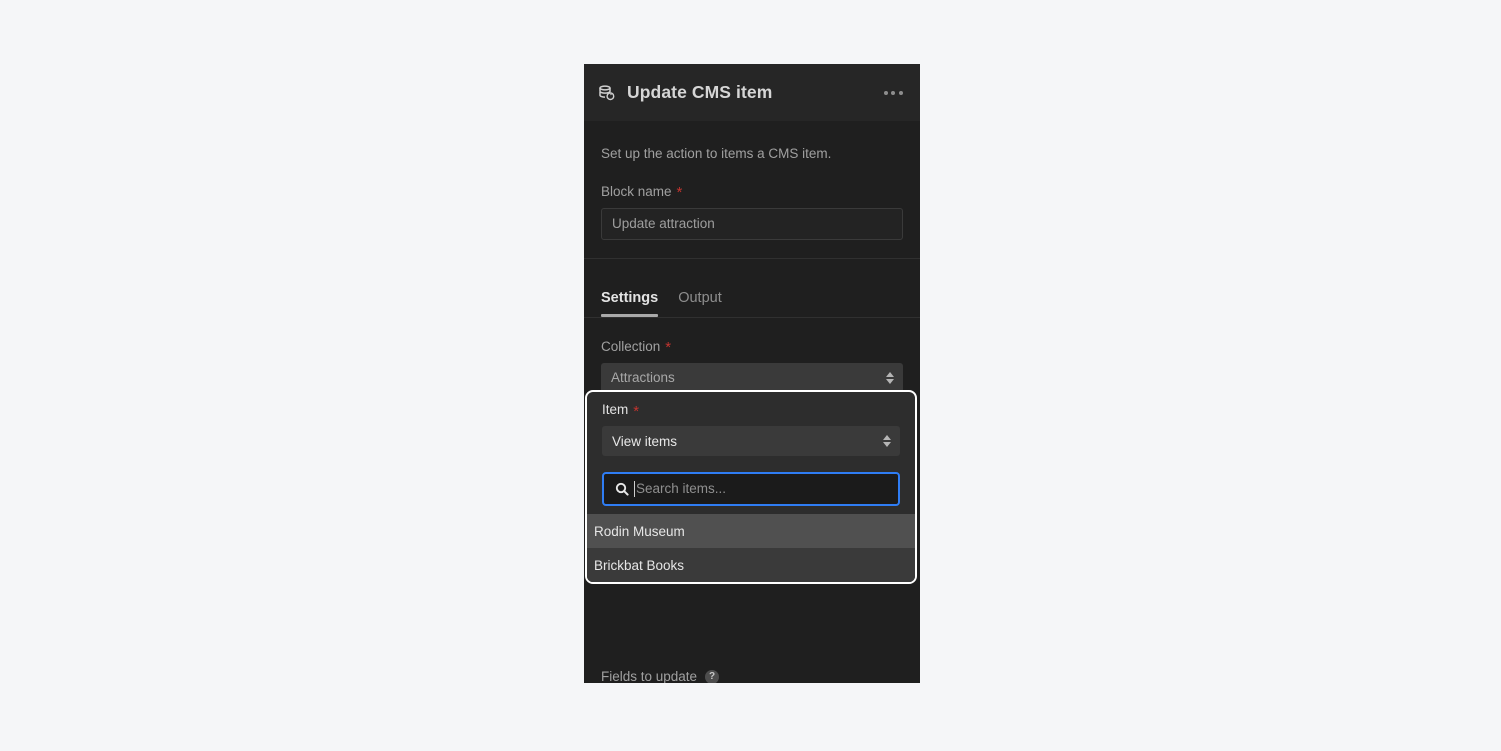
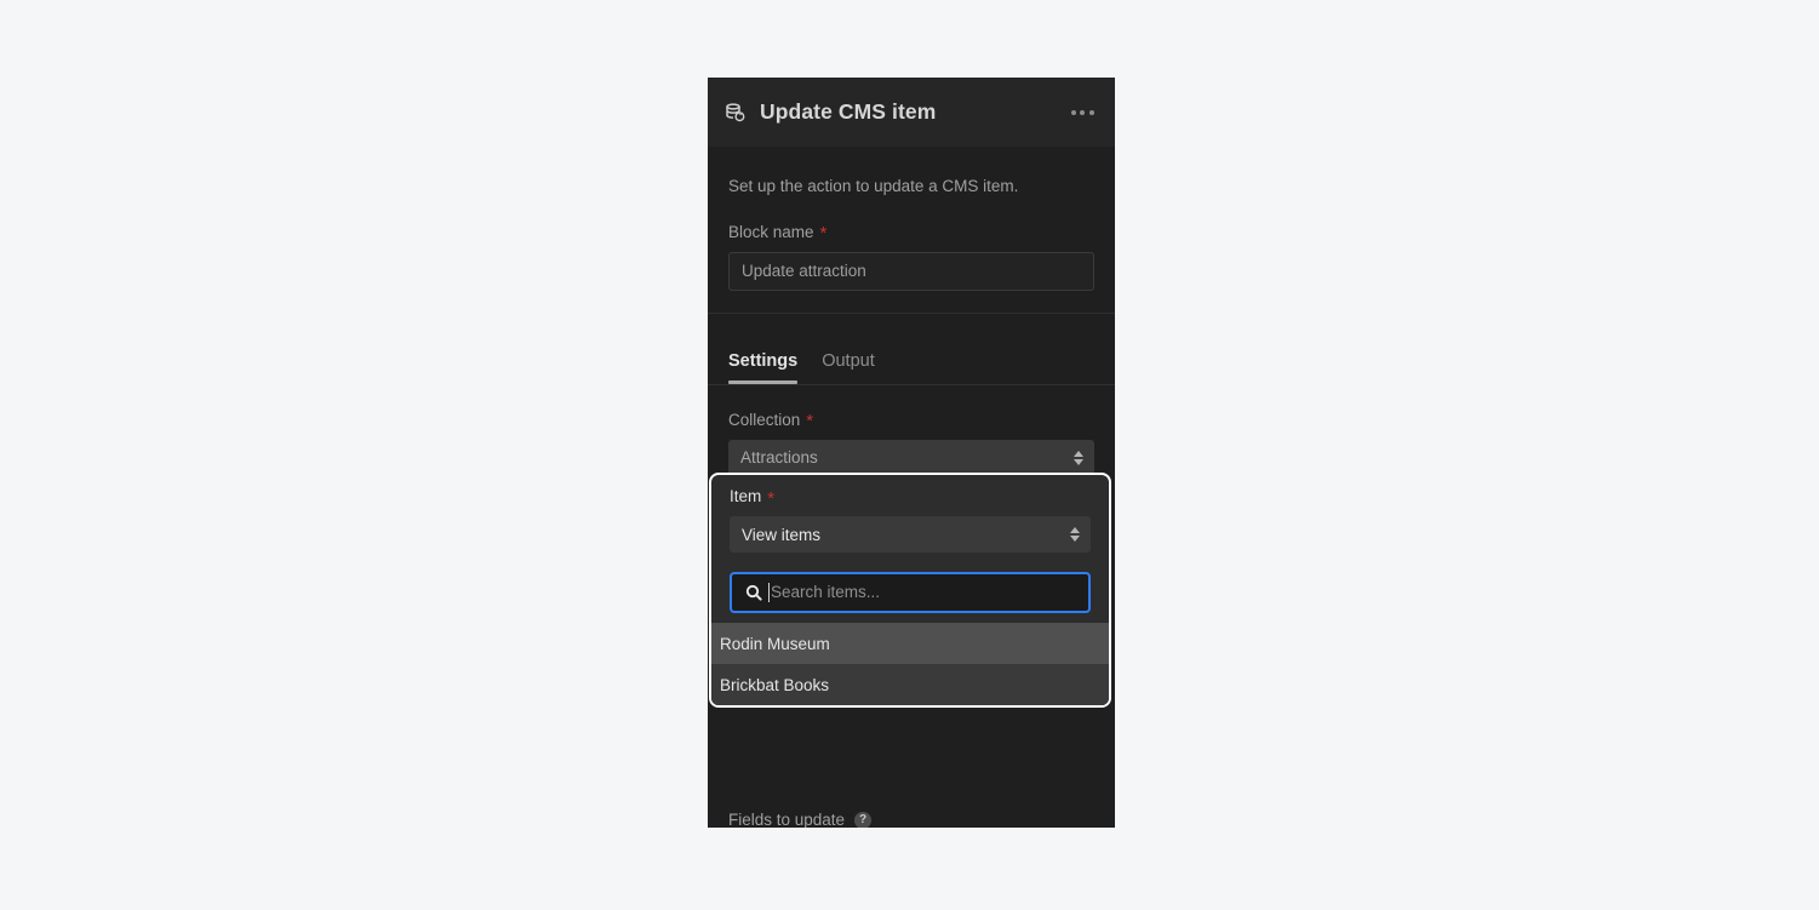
  Update CMS item
- Set up the action to items a CMS item.
+ Set up the action to update a CMS item.
  Block name
  *
  Update attraction
  Settings
  Output
  Collection
  *
  Attractions
  Fields to update
  ?
  Item
  *
  View items
  Search items...
  Rodin Museum
  Brickbat Books
